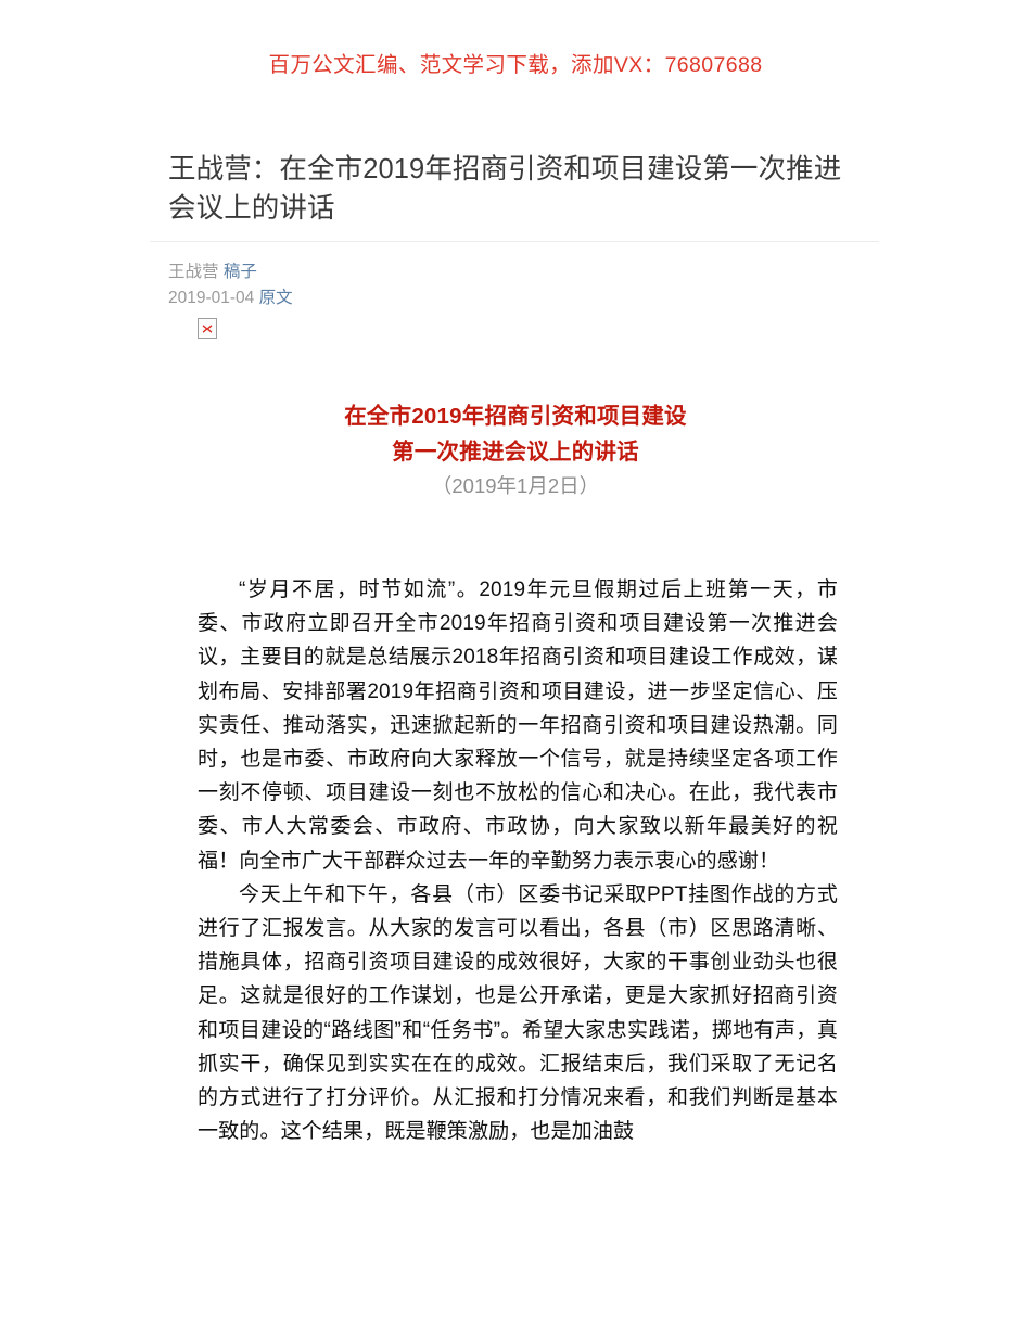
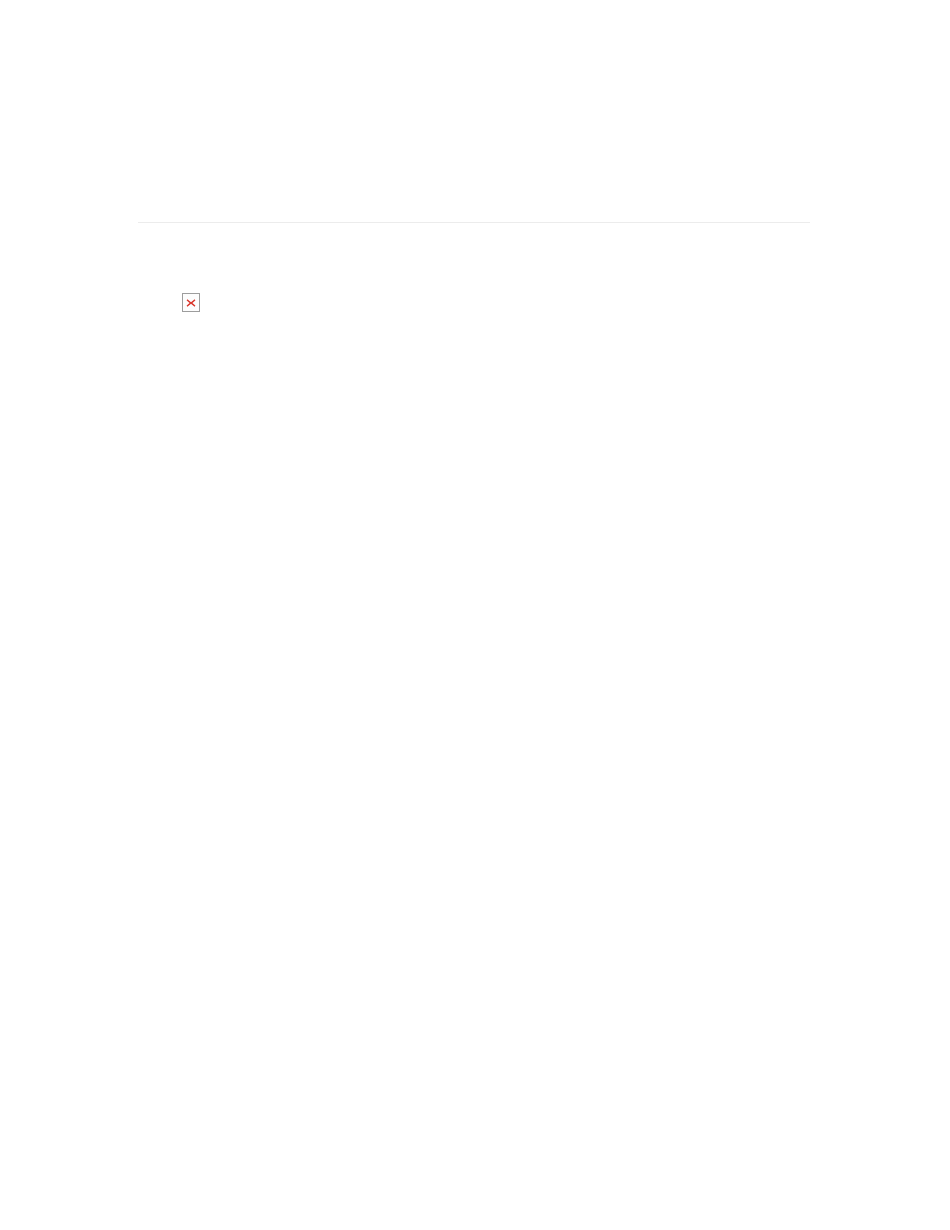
- 百万公文汇编、范文学习下载，添加VX：76807688
- 王战营：在全市2019年招商引资和项目建设第一次推进会议上的讲话
- 王战营 稿子
- 2019-01-04 原文
- 在全市2019年招商引资和项目建设
- 第一次推进会议上的讲话
- （2019年1月2日）
- “岁月不居，时节如流”。2019年元旦假期过后上班第一天，市委、市政府立即召开全市2019年招商引资和项目建设第一次推进会议，主要目的就是总结展示2018年招商引资和项目建设工作成效，谋划布局、安排部署2019年招商引资和项目建设，进一步坚定信心、压实责任、推动落实，迅速掀起新的一年招商引资和项目建设热潮。同时，也是市委、市政府向大家释放一个信号，就是持续坚定各项工作一刻不停顿、项目建设一刻也不放松的信心和决心。在此，我代表市委、市人大常委会、市政府、市政协，向大家致以新年最美好的祝福！向全市广大干部群众过去一年的辛勤努力表示衷心的感谢！
- 今天上午和下午，各县（市）区委书记采取PPT挂图作战的方式进行了汇报发言。从大家的发言可以看出，各县（市）区思路清晰、措施具体，招商引资项目建设的成效很好，大家的干事创业劲头也很足。这就是很好的工作谋划，也是公开承诺，更是大家抓好招商引资和项目建设的“路线图”和“任务书”。希望大家忠实践诺，掷地有声，真抓实干，确保见到实实在在的成效。汇报结束后，我们采取了无记名的方式进行了打分评价。从汇报和打分情况来看，和我们判断是基本一致的。这个结果，既是鞭策激励，也是加油鼓
